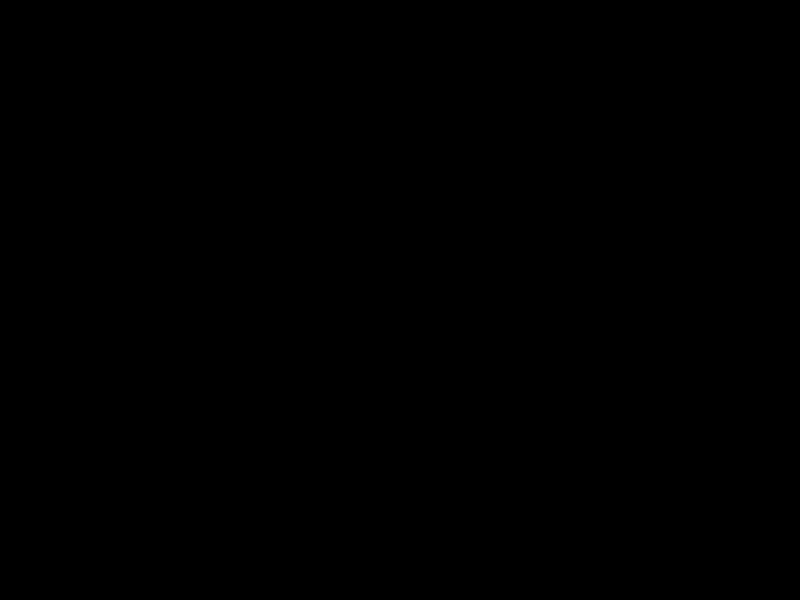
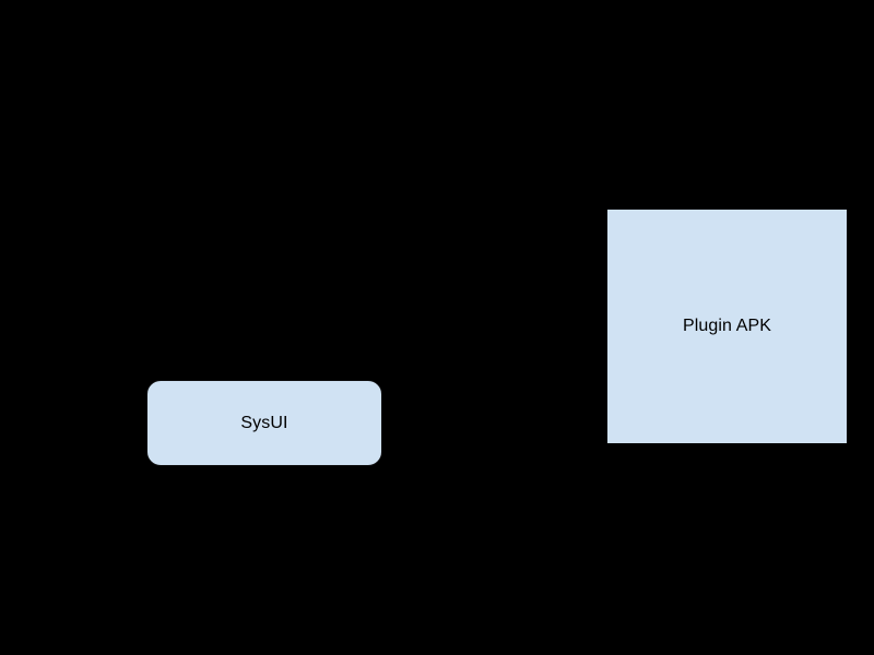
+ SysUI
+ Plugin APK
